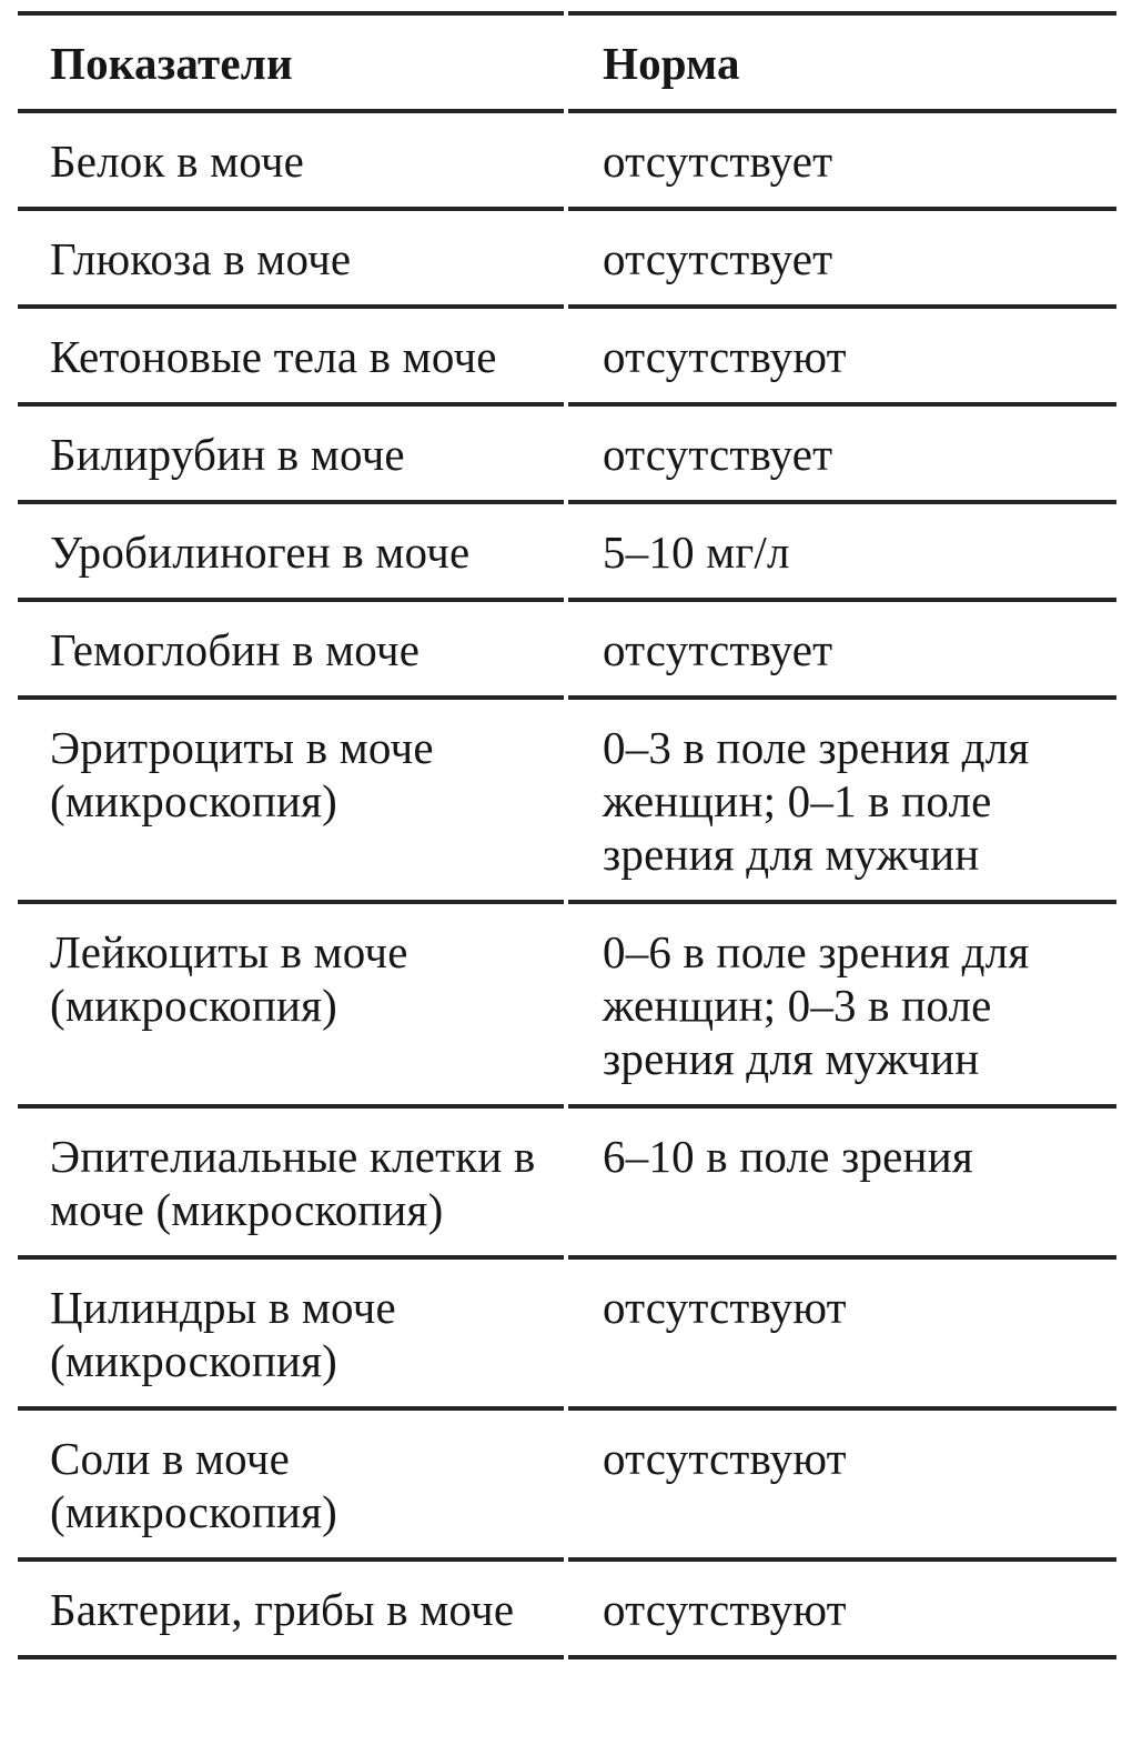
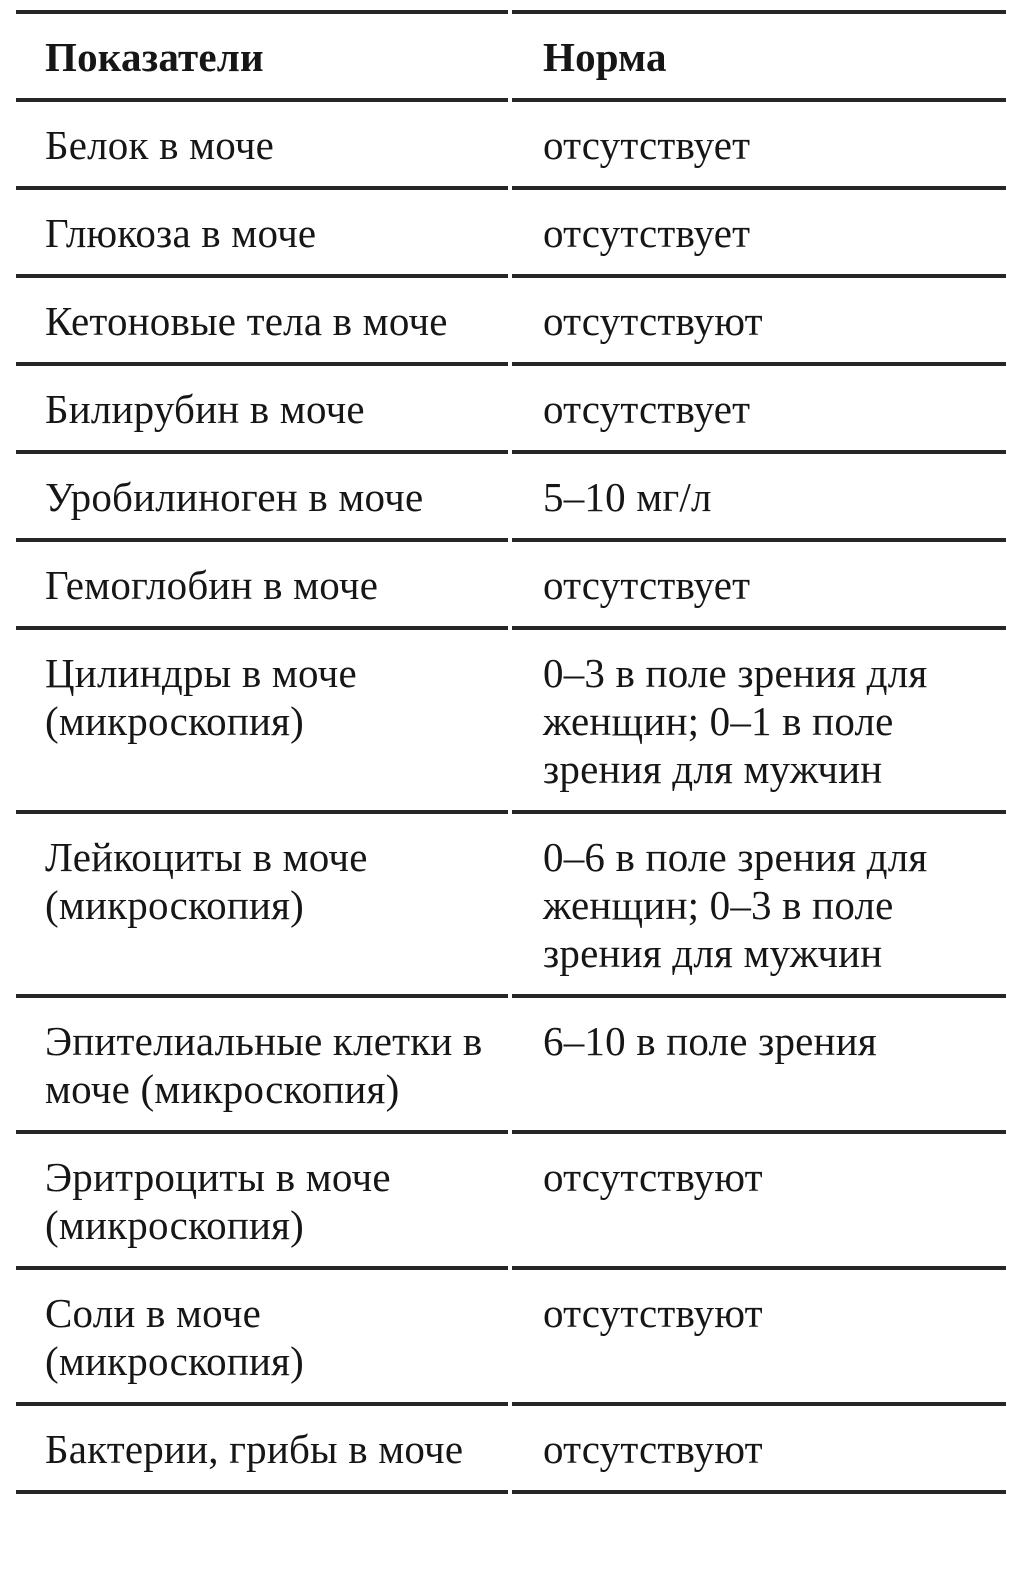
  Показатели	Норма
  Белок в моче	отсутствует
  Глюкоза в моче	отсутствует
  Кетоновые тела в моче	отсутствуют
  Билирубин в моче	отсутствует
  Уробилиноген в моче	5–10 мг/л
  Гемоглобин в моче	отсутствует
- Эритроциты в моче (микроскопия)	0–3 в поле зрения для женщин; 0–1 в поле зрения для мужчин
+ Цилиндры в моче (микроскопия)	0–3 в поле зрения для женщин; 0–1 в поле зрения для мужчин
  Лейкоциты в моче (микроскопия)	0–6 в поле зрения для женщин; 0–3 в поле зрения для мужчин
  Эпителиальные клетки в моче (микроскопия)	6–10 в поле зрения
- Цилиндры в моче (микроскопия)	отсутствуют
+ Эритроциты в моче (микроскопия)	отсутствуют
  Соли в моче (микроскопия)	отсутствуют
  Бактерии, грибы в моче	отсутствуют
